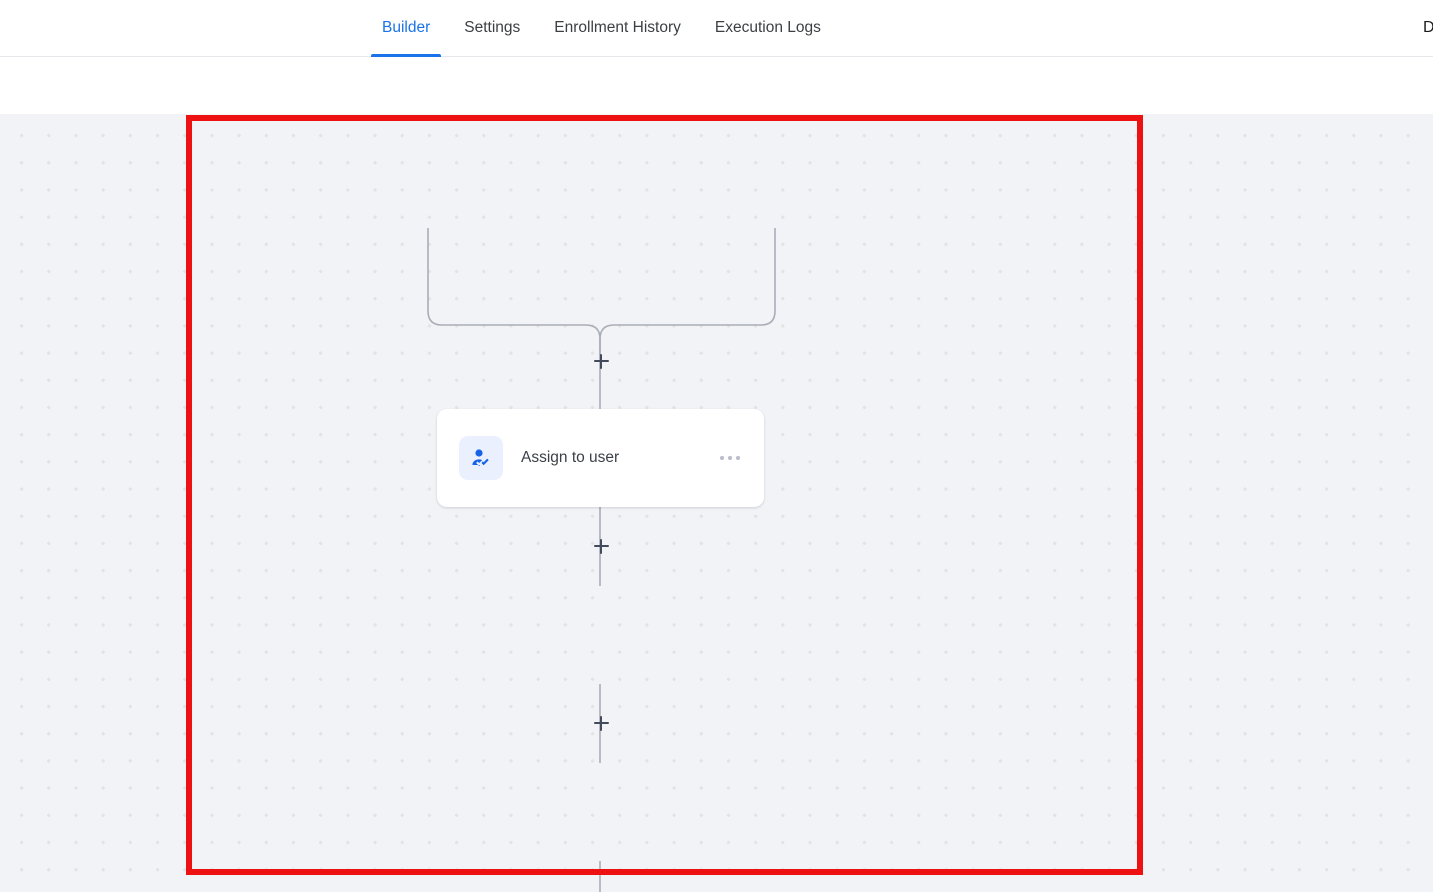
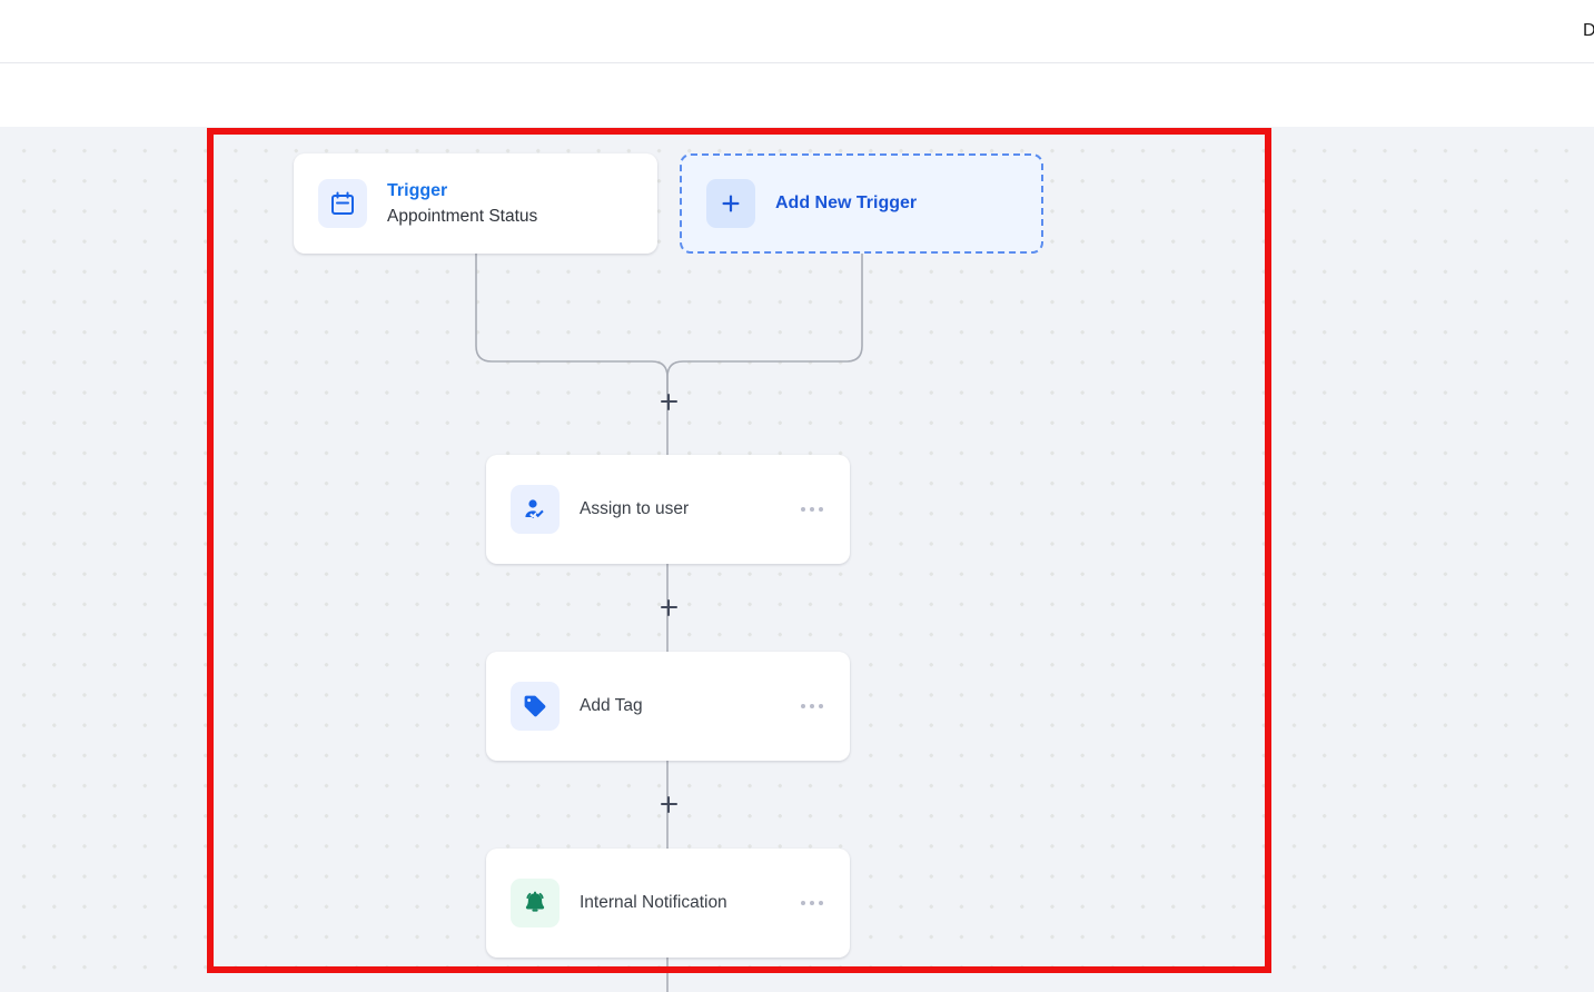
- Builder
- Settings
- Enrollment History
- Execution Logs
  D
+ Trigger
+ Appointment Status
+ Add New Trigger
  Assign to user
+ Add Tag
+ Internal Notification
